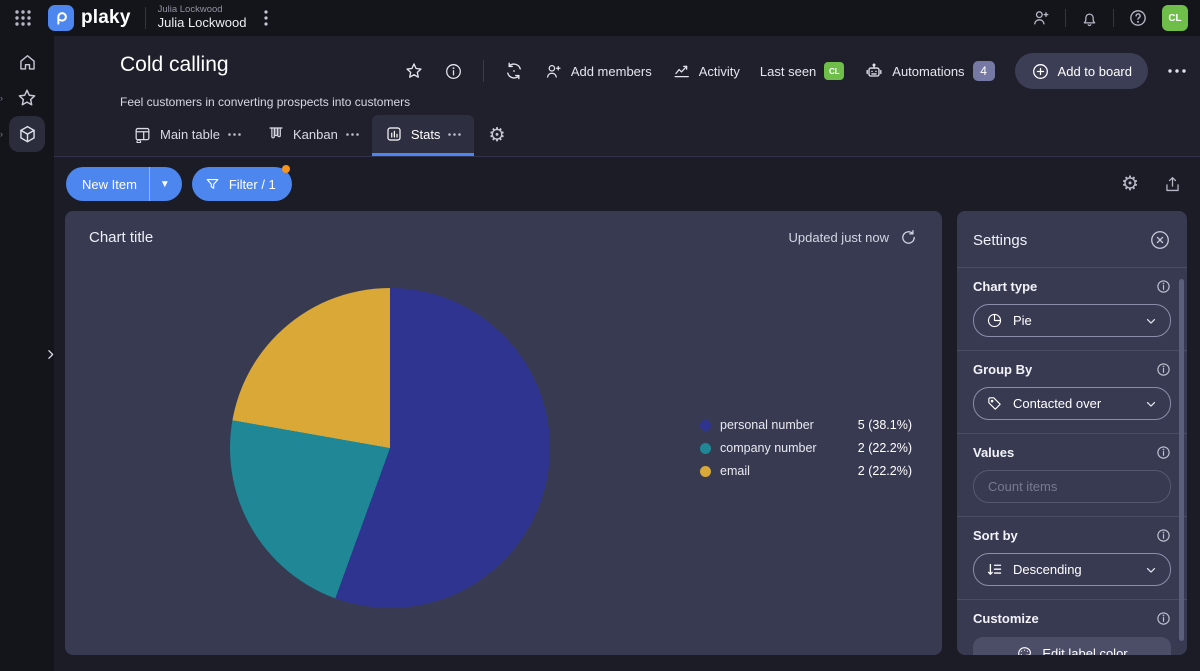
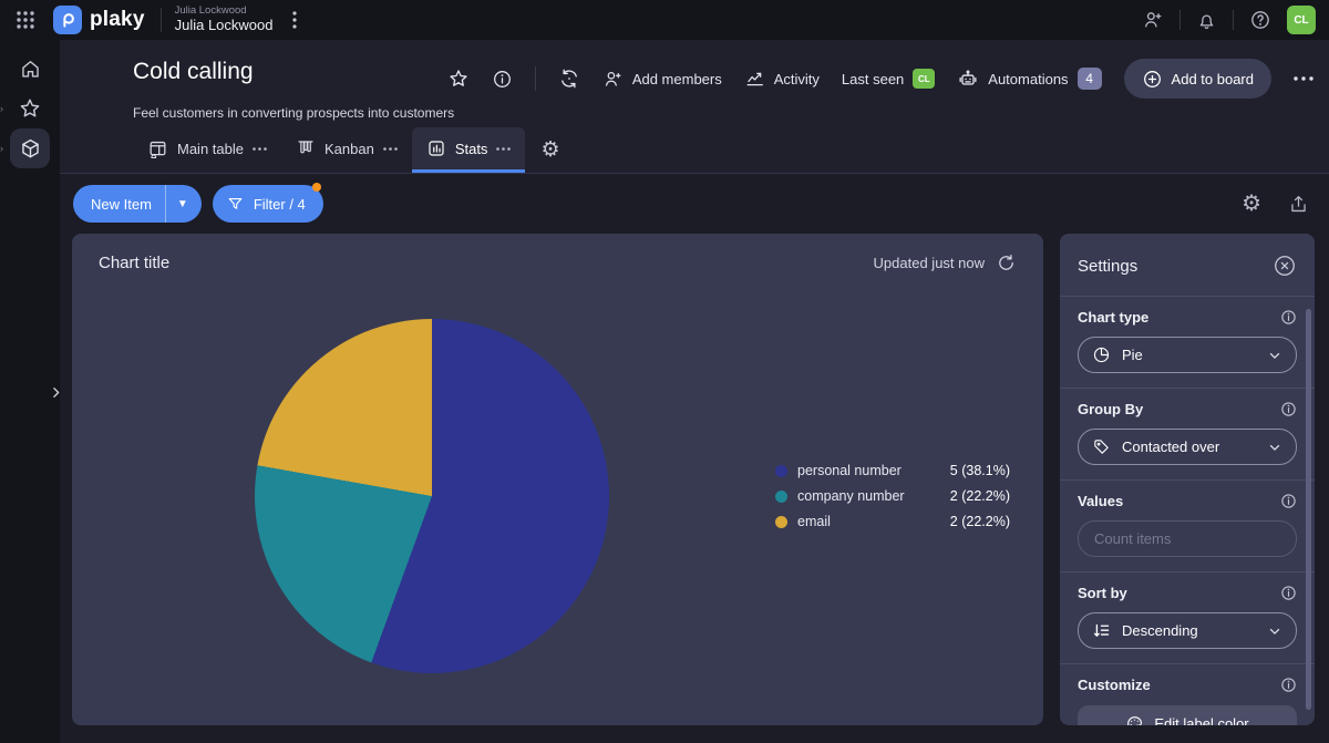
  plaky
  Julia Lockwood
  Julia Lockwood
  CL
  ›
  ›
  Cold calling
  Feel customers in converting prospects into customers
  Add members
  Activity
  Last seen
  CL
  Automations
  4
  Add to board
  Main table
  Kanban
  Stats
  ⚙
  New Item
  ▼
- Filter / 1
+ Filter / 4
  ⚙
  Chart title
  Updated just now
  personal number
  5 (38.1%)
  company number
  2 (22.2%)
  email
  2 (22.2%)
  Settings
  Chart type
  Pie
  Group By
  Contacted over
  Values
  Count items
  Sort by
  Descending
  Customize
  Edit label color
